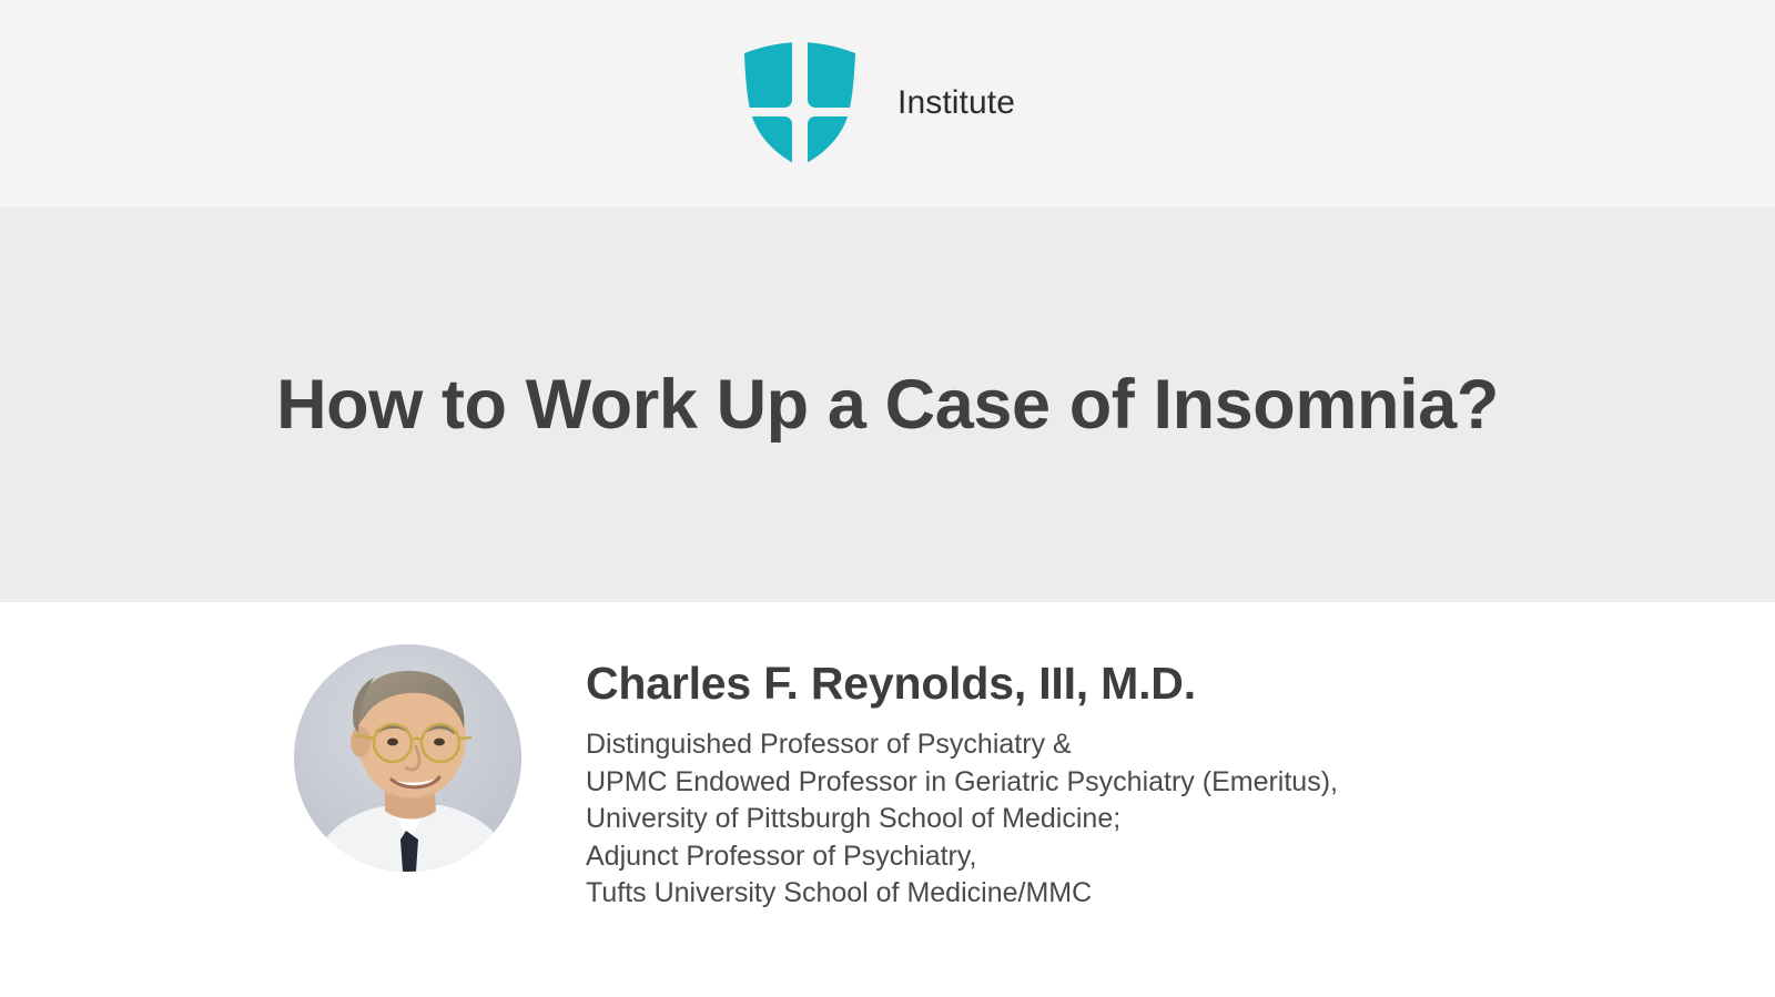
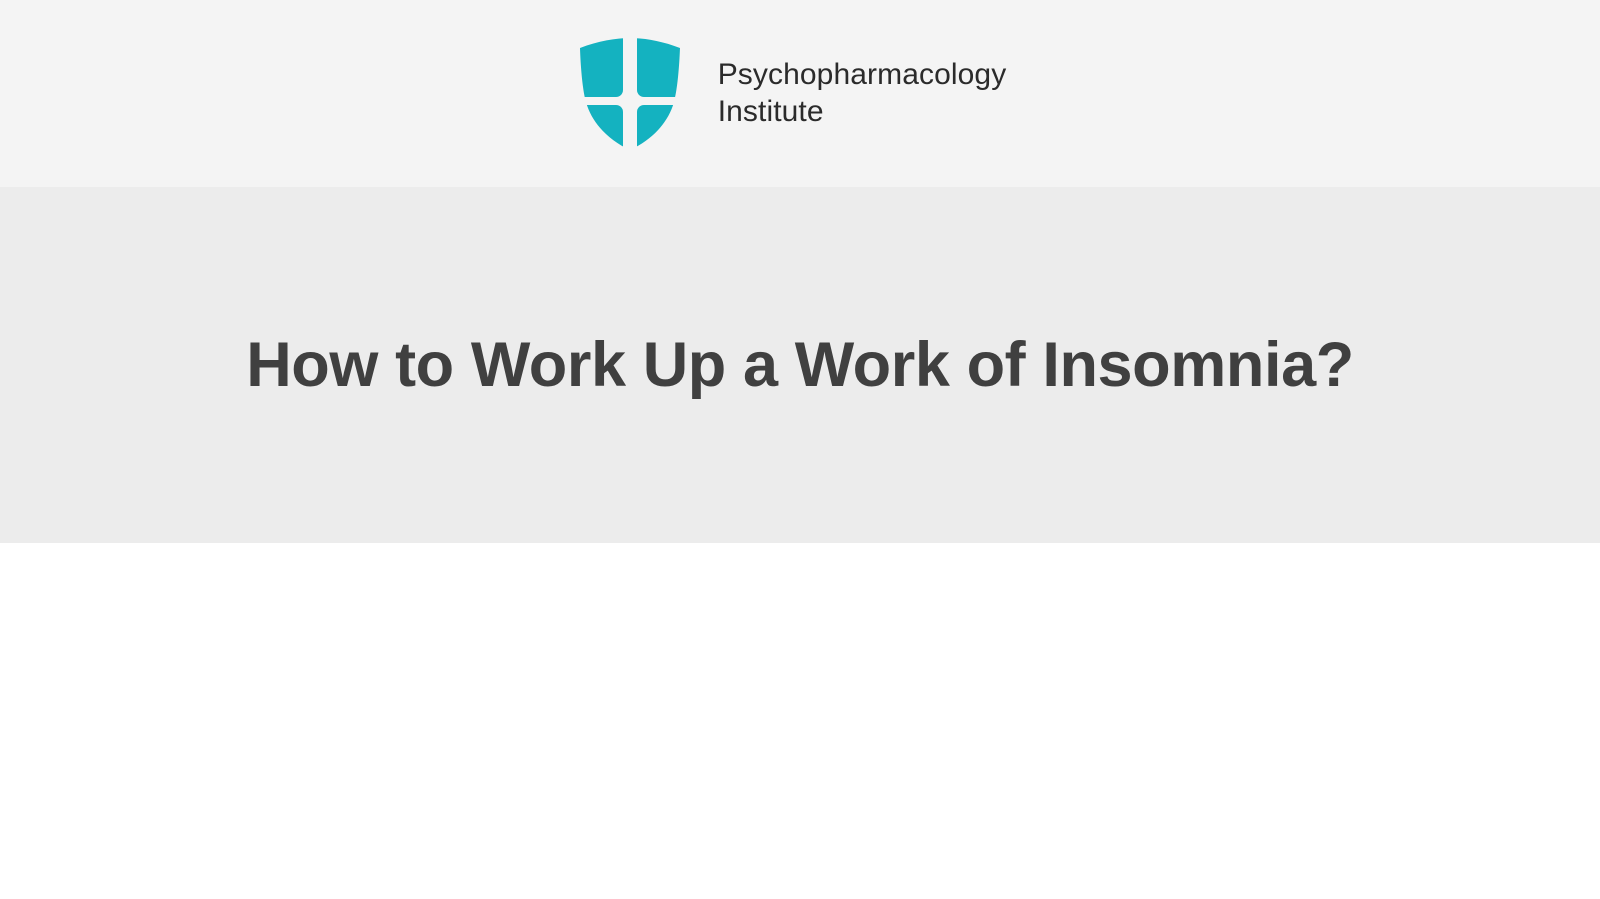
+ Psychopharmacology
  Institute
- How to Work Up a Case of Insomnia?
+ How to Work Up a Work of Insomnia?
- Charles F. Reynolds, III, M.D.
- Distinguished Professor of Psychiatry &
- UPMC Endowed Professor in Geriatric Psychiatry (Emeritus),
- University of Pittsburgh School of Medicine;
- Adjunct Professor of Psychiatry,
- Tufts University School of Medicine/MMC
